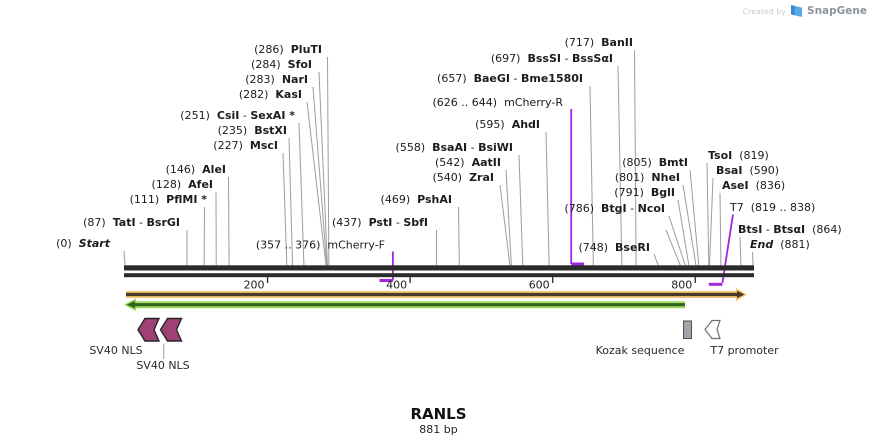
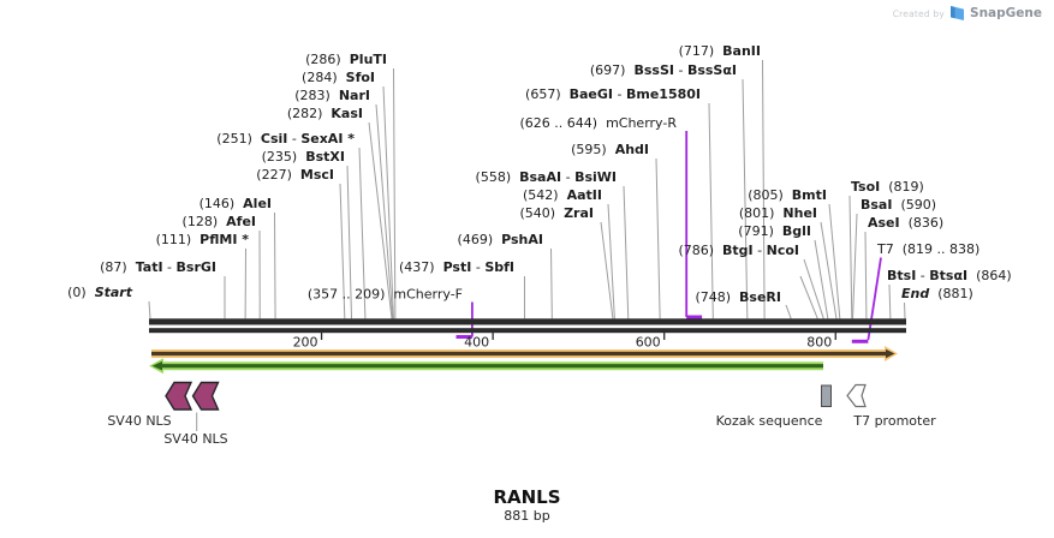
  Created by
  SnapGene
  200
  400
  600
  800
  SV40 NLS
  SV40 NLS
  Kozak sequence
  T7 promoter
  (0) Start
  (87) TatI - BsrGI
  (111) PflMI *
  (128) AfeI
  (146) AleI
  (227) MscI
  (235) BstXI
  (251) CsiI - SexAI *
  (282) KasI
  (283) NarI
  (284) SfoI
  (286) PluTI
  (437) PstI - SbfI
  (469) PshAI
  (540) ZraI
  (542) AatII
  (558) BsaAI - BsiWI
  (595) AhdI
  (657) BaeGI - Bme1580I
  (697) BssSI - BssSαI
  (717) BanII
  (748) BseRI
  (786) BtgI - NcoI
  (791) BglI
  (801) NheI
  (805) BmtI
  TsoI (819)
  BsaI (590)
  AseI (836)
  BtsI - BtsαI (864)
  End (881)
- (357 .. 376) mCherry-F
+ (357 .. 209) mCherry-F
  (626 .. 644) mCherry-R
  T7 (819 .. 838)
  RANLS
  881 bp
